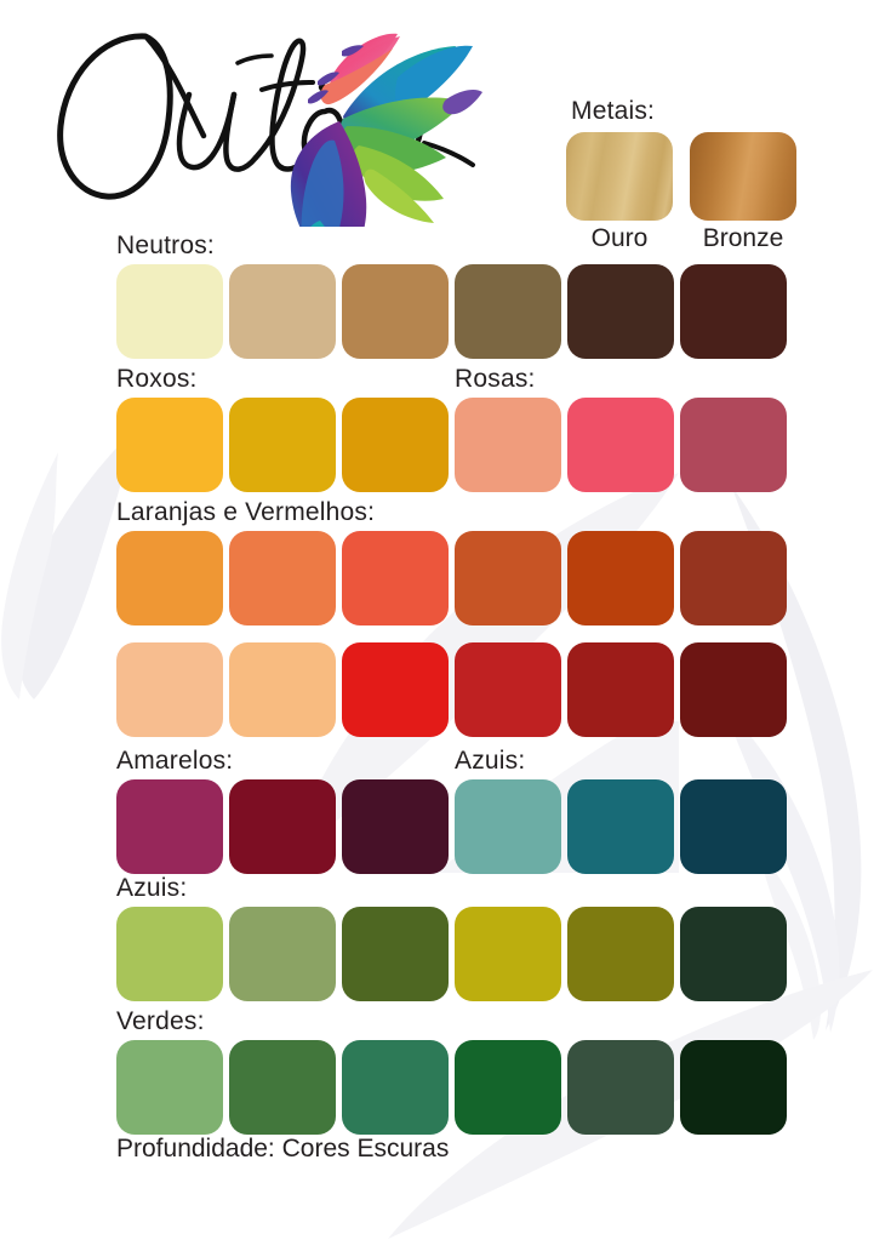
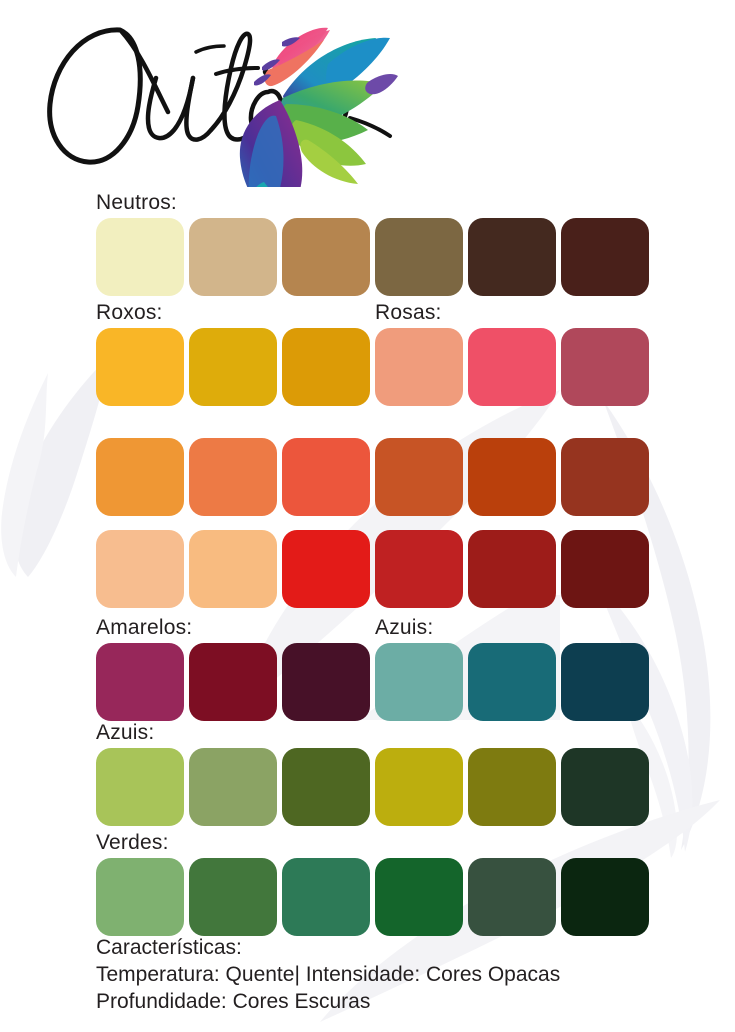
- Metais:
- Ouro
- Bronze
  Neutros:
  Roxos:
  Rosas:
- Laranjas e Vermelhos:
  Amarelos:
  Azuis:
  Azuis:
  Verdes:
+ Características:
+ Temperatura: Quente| Intensidade: Cores Opacas
  Profundidade: Cores Escuras
